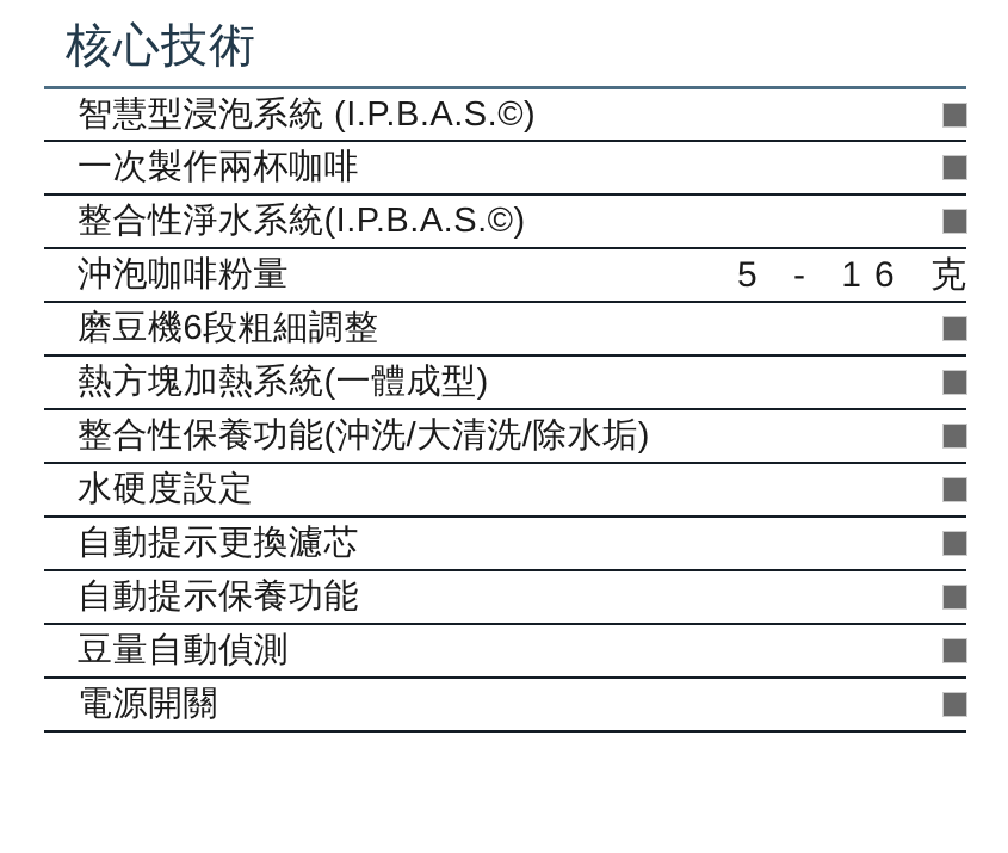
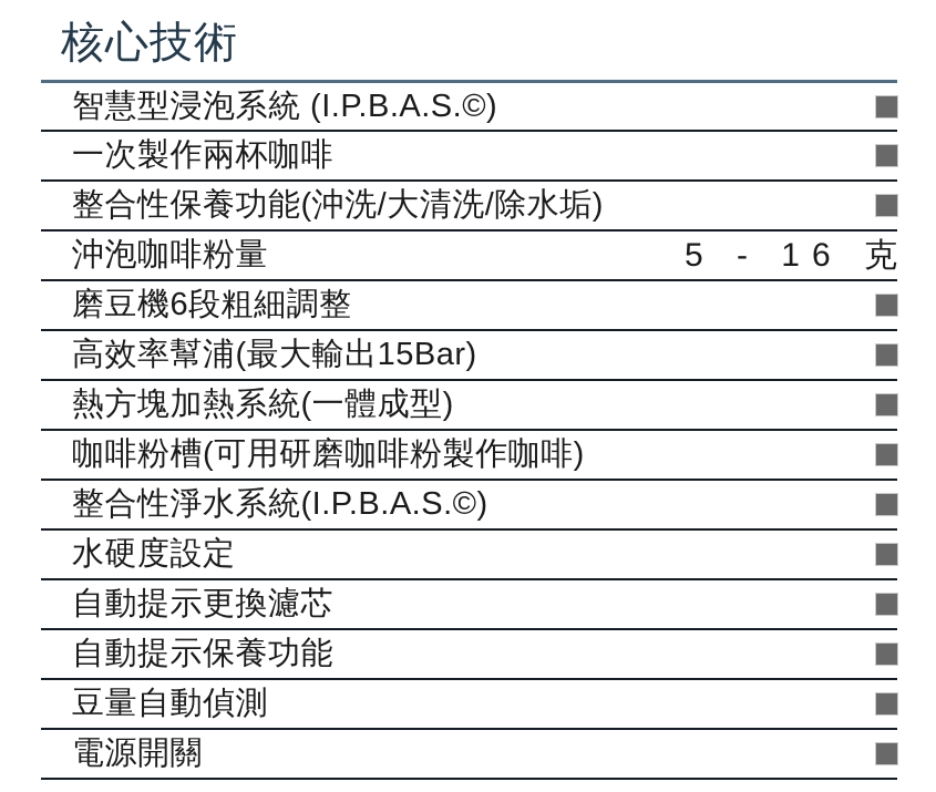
  核心技術
  智慧型浸泡系統 (I.P.B.A.S.©)
  一次製作兩杯咖啡
- 整合性淨水系統(I.P.B.A.S.©)
+ 整合性保養功能(沖洗/大清洗/除水垢)
  沖泡咖啡粉量
  5 - 16 克
  磨豆機6段粗細調整
+ 高效率幫浦(最大輸出15Bar)
  熱方塊加熱系統(一體成型)
+ 咖啡粉槽(可用研磨咖啡粉製作咖啡)
- 整合性保養功能(沖洗/大清洗/除水垢)
+ 整合性淨水系統(I.P.B.A.S.©)
  水硬度設定
  自動提示更換濾芯
  自動提示保養功能
  豆量自動偵測
  電源開關
